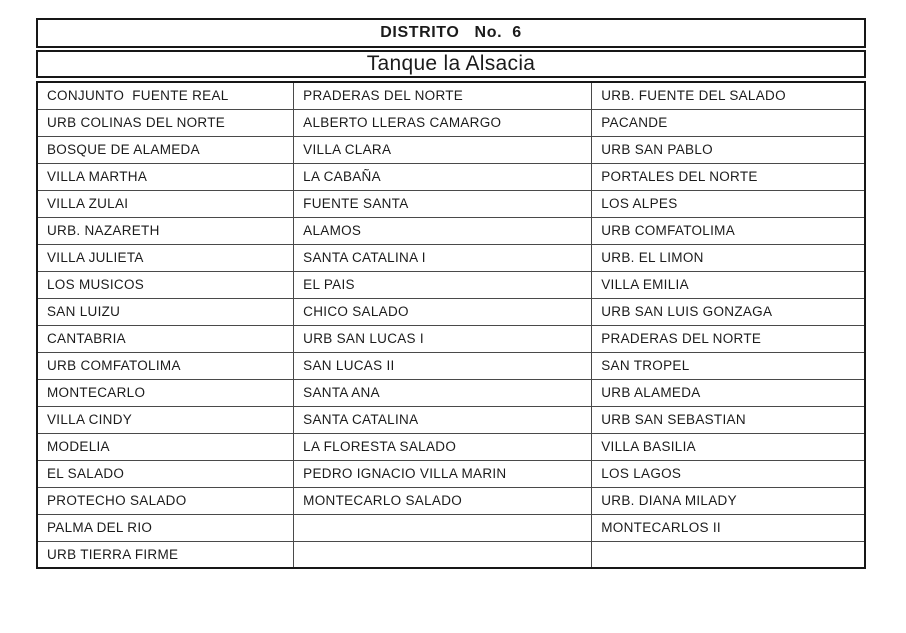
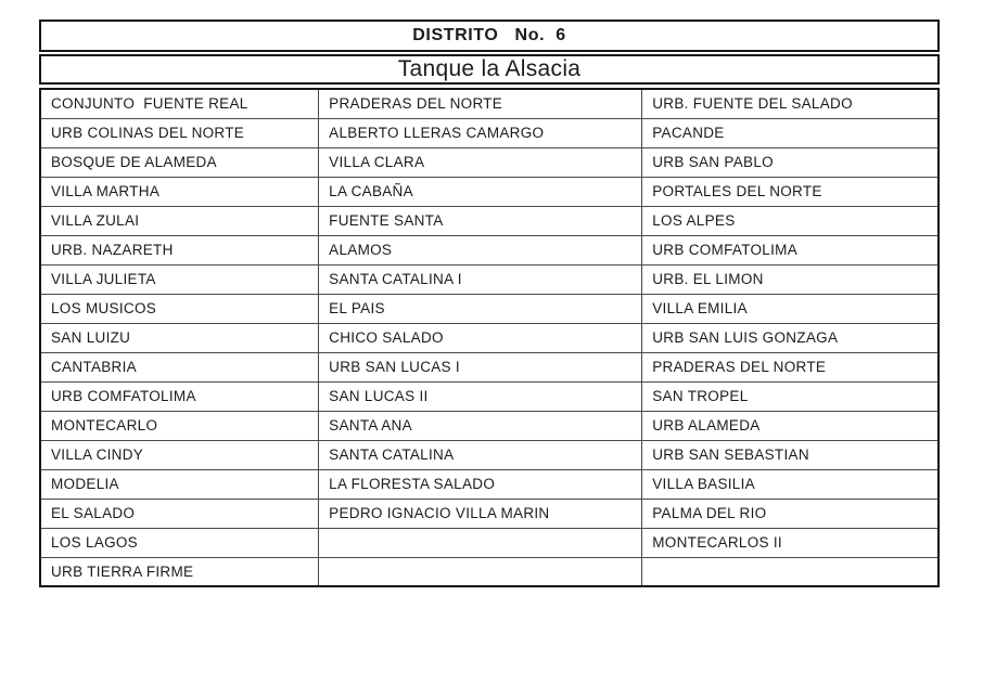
  DISTRITO No. 6
  Tanque la Alsacia
  CONJUNTO FUENTE REAL	PRADERAS DEL NORTE	URB. FUENTE DEL SALADO
  URB COLINAS DEL NORTE	ALBERTO LLERAS CAMARGO	PACANDE
  BOSQUE DE ALAMEDA	VILLA CLARA	URB SAN PABLO
  VILLA MARTHA	LA CABAÑA	PORTALES DEL NORTE
  VILLA ZULAI	FUENTE SANTA	LOS ALPES
  URB. NAZARETH	ALAMOS	URB COMFATOLIMA
  VILLA JULIETA	SANTA CATALINA I	URB. EL LIMON
  LOS MUSICOS	EL PAIS	VILLA EMILIA
  SAN LUIZU	CHICO SALADO	URB SAN LUIS GONZAGA
  CANTABRIA	URB SAN LUCAS I	PRADERAS DEL NORTE
  URB COMFATOLIMA	SAN LUCAS II	SAN TROPEL
  MONTECARLO	SANTA ANA	URB ALAMEDA
  VILLA CINDY	SANTA CATALINA	URB SAN SEBASTIAN
  MODELIA	LA FLORESTA SALADO	VILLA BASILIA
- EL SALADO	PEDRO IGNACIO VILLA MARIN	LOS LAGOS
+ EL SALADO	PEDRO IGNACIO VILLA MARIN	PALMA DEL RIO
- PROTECHO SALADO	MONTECARLO SALADO	URB. DIANA MILADY
- PALMA DEL RIO		MONTECARLOS II
+ LOS LAGOS		MONTECARLOS II
  URB TIERRA FIRME
